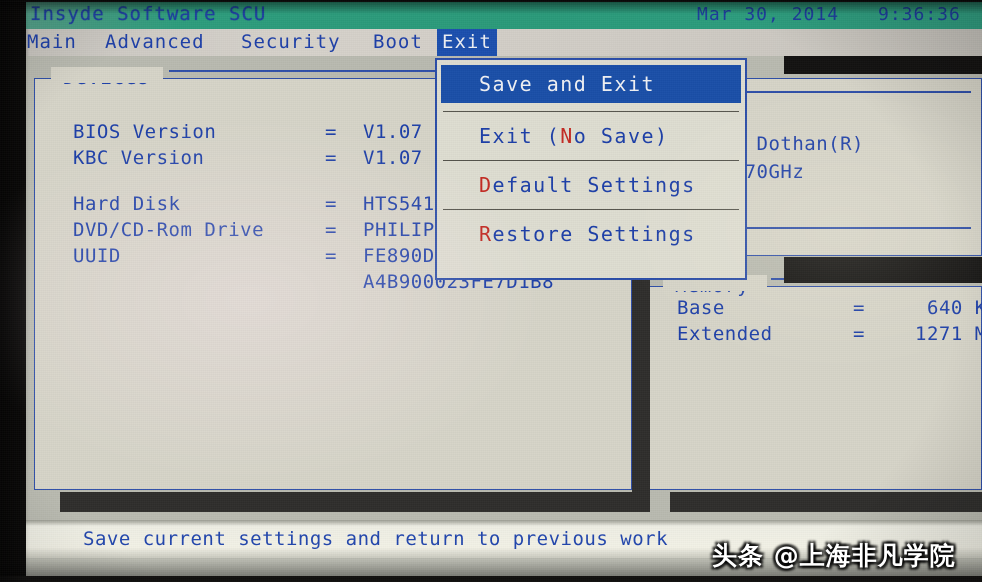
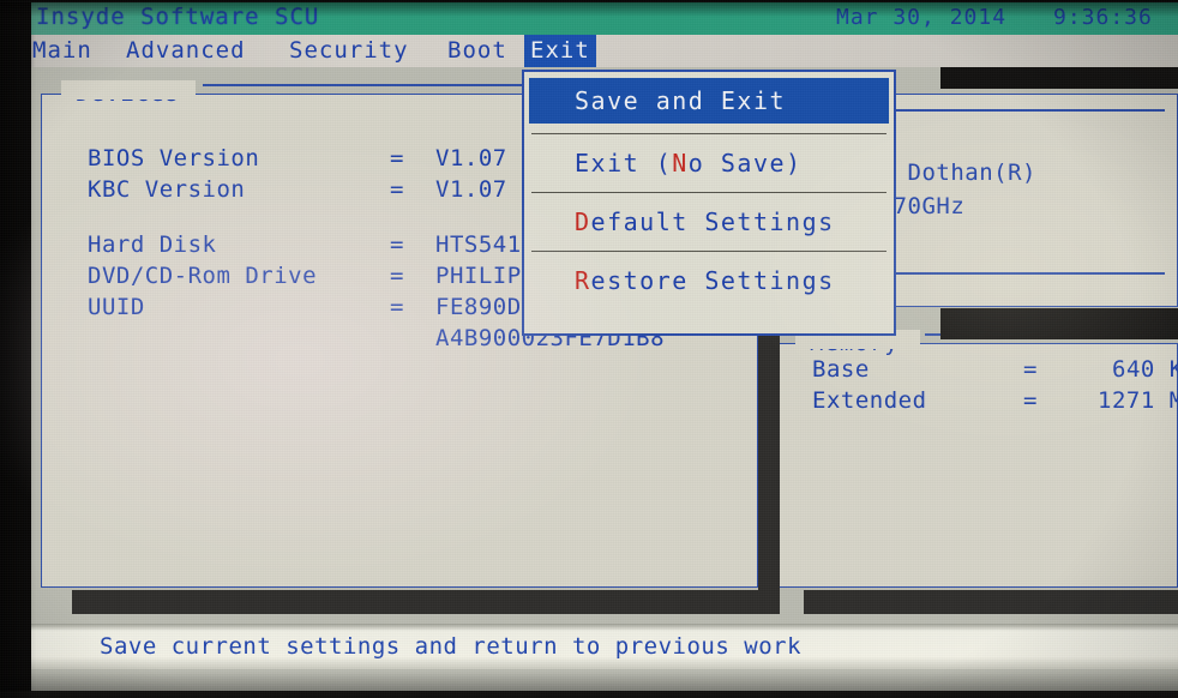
- 头条 @上海非凡学院
